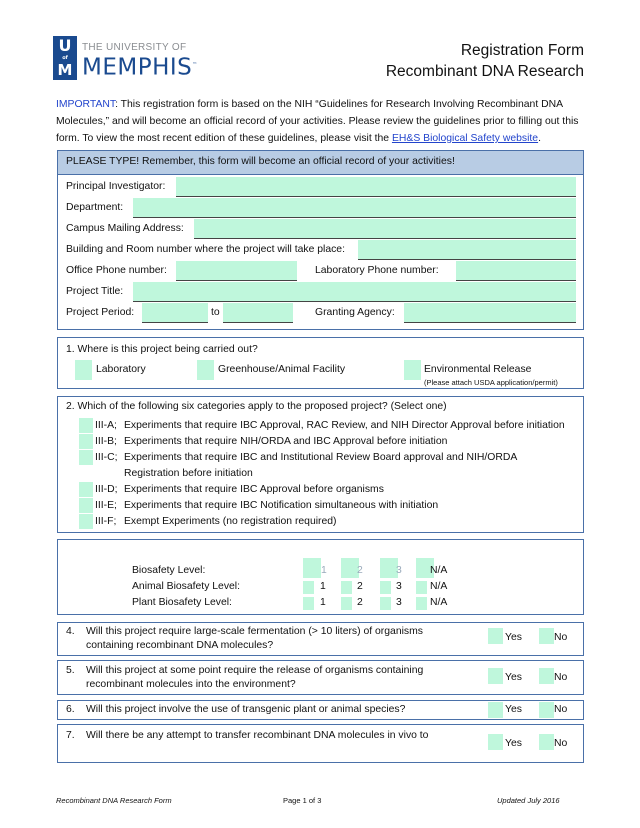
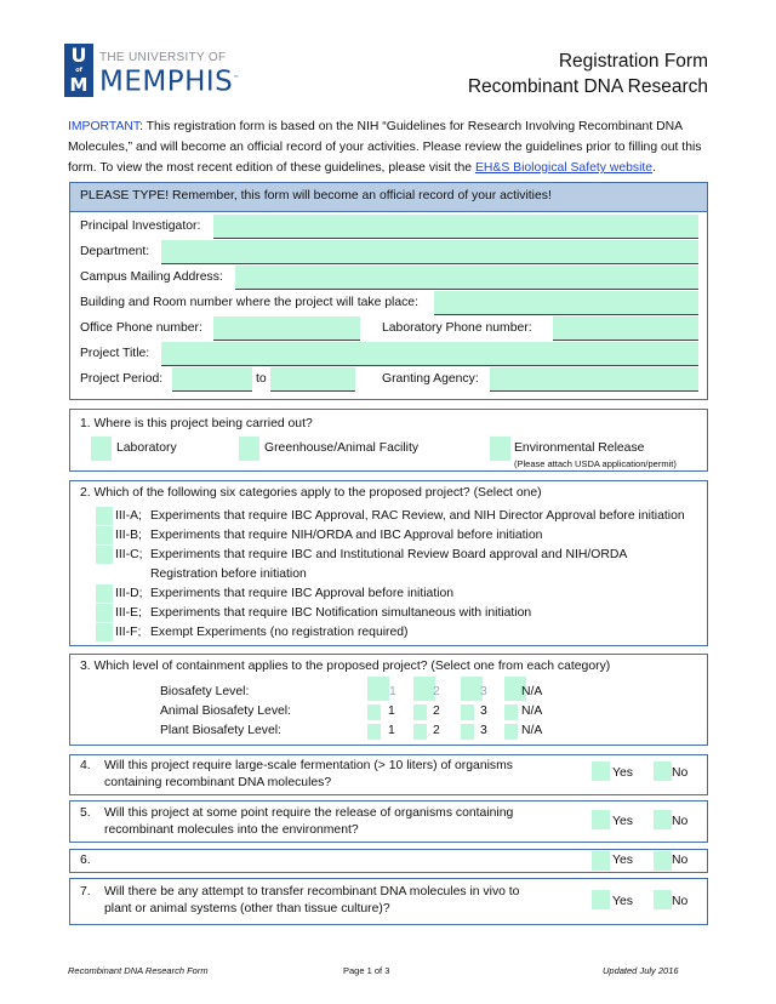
  U
  M
  THE UNIVERSITY OF
  MEMPHIS
  Registration Form
  Recombinant DNA Research
  IMPORTANT: This registration form is based on the NIH “Guidelines for Research Involving Recombinant DNA Molecules,” and will become an official record of your activities. Please review the guidelines prior to filling out this form. To view the most recent edition of these guidelines, please visit the EH&S Biological Safety website.
  PLEASE TYPE! Remember, this form will become an official record of your activities!
  Principal Investigator:
  Department:
  Campus Mailing Address:
  Building and Room number where the project will take place:
  Office Phone number:
  Laboratory Phone number:
  Project Title:
  Project Period:
  to
  Granting Agency:
  1. Where is this project being carried out?
  Laboratory
  Greenhouse/Animal Facility
  Environmental Release
  (Please attach USDA application/permit)
  2. Which of the following six categories apply to the proposed project? (Select one)
  III-A;
  Experiments that require IBC Approval, RAC Review, and NIH Director Approval before initiation
  III-B;
  Experiments that require NIH/ORDA and IBC Approval before initiation
  III-C;
  Experiments that require IBC and Institutional Review Board approval and NIH/ORDA
  Registration before initiation
  III-D;
- Experiments that require IBC Approval before organisms
+ Experiments that require IBC Approval before initiation
  III-E;
  Experiments that require IBC Notification simultaneous with initiation
  III-F;
  Exempt Experiments (no registration required)
+ 3. Which level of containment applies to the proposed project? (Select one from each category)
  Biosafety Level:
  Animal Biosafety Level:
  Plant Biosafety Level:
  1
  2
  3
  N/A
  1
  2
  3
  N/A
  1
  2
  3
  N/A
  4.
  Will this project require large-scale fermentation (> 10 liters) of organisms
  containing recombinant DNA molecules?
  Yes
  No
  5.
  Will this project at some point require the release of organisms containing
  recombinant molecules into the environment?
  Yes
  No
  6.
- Will this project involve the use of transgenic plant or animal species?
  Yes
  No
  7.
  Will there be any attempt to transfer recombinant DNA molecules in vivo to
+ plant or animal systems (other than tissue culture)?
  Yes
  No
  Recombinant DNA Research Form
  Page 1 of 3
  Updated July 2016
